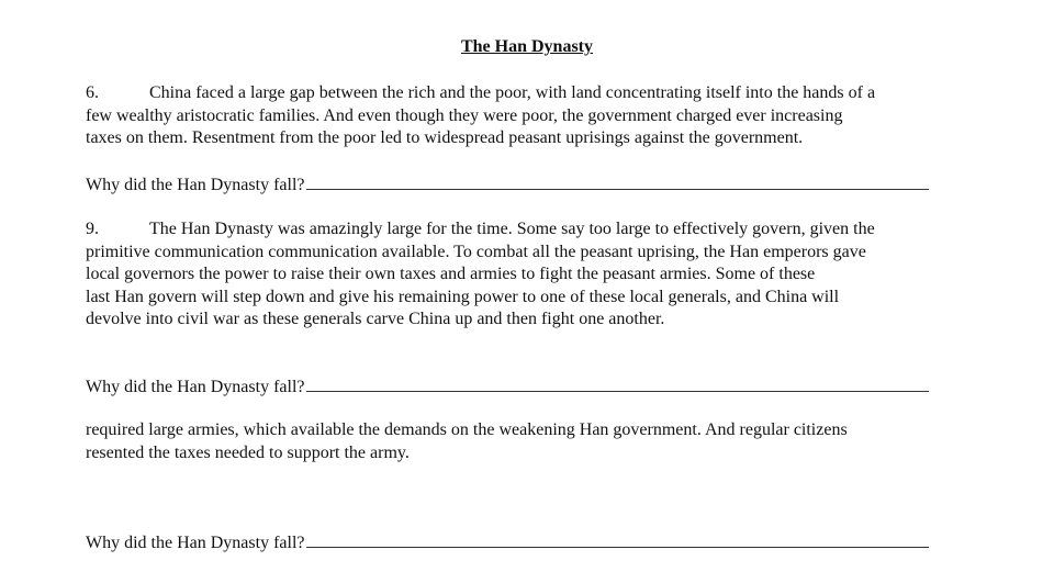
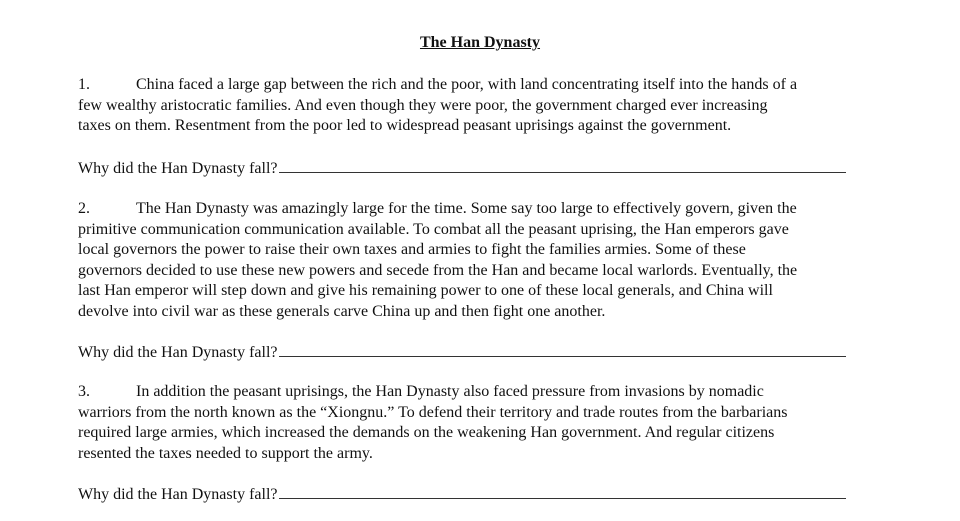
  The Han Dynasty
- 6. China faced a large gap between the rich and the poor, with land concentrating itself into the hands of a
+ 1. China faced a large gap between the rich and the poor, with land concentrating itself into the hands of a
  few wealthy aristocratic families. And even though they were poor, the government charged ever increasing
  taxes on them. Resentment from the poor led to widespread peasant uprisings against the government.
  Why did the Han Dynasty fall?
- 9. The Han Dynasty was amazingly large for the time. Some say too large to effectively govern, given the
+ 2. The Han Dynasty was amazingly large for the time. Some say too large to effectively govern, given the
  primitive communication communication available. To combat all the peasant uprising, the Han emperors gave
- local governors the power to raise their own taxes and armies to fight the peasant armies. Some of these
+ local governors the power to raise their own taxes and armies to fight the families armies. Some of these
+ governors decided to use these new powers and secede from the Han and became local warlords. Eventually, the
- last Han govern will step down and give his remaining power to one of these local generals, and China will
+ last Han emperor will step down and give his remaining power to one of these local generals, and China will
  devolve into civil war as these generals carve China up and then fight one another.
  Why did the Han Dynasty fall?
+ 3. In addition the peasant uprisings, the Han Dynasty also faced pressure from invasions by nomadic
+ warriors from the north known as the “Xiongnu.” To defend their territory and trade routes from the barbarians
- required large armies, which available the demands on the weakening Han government. And regular citizens
+ required large armies, which increased the demands on the weakening Han government. And regular citizens
  resented the taxes needed to support the army.
  Why did the Han Dynasty fall?
